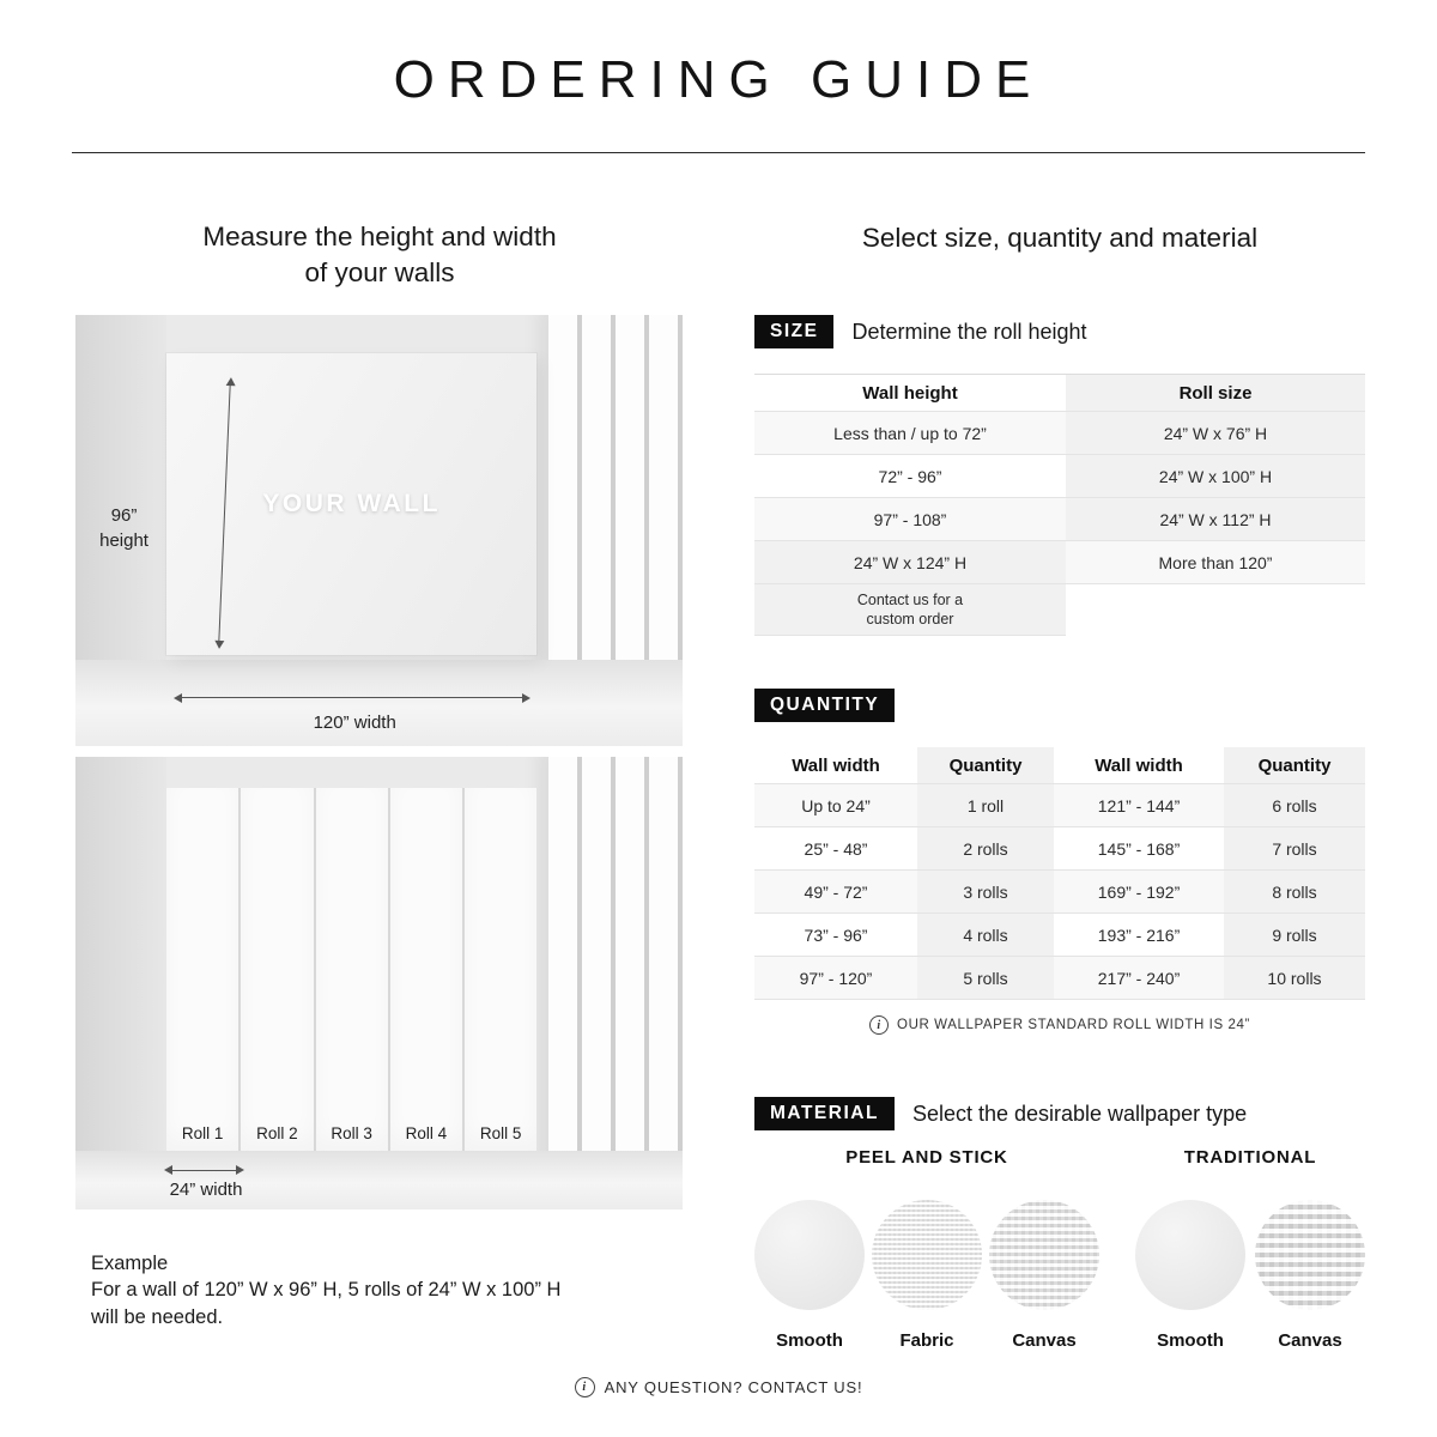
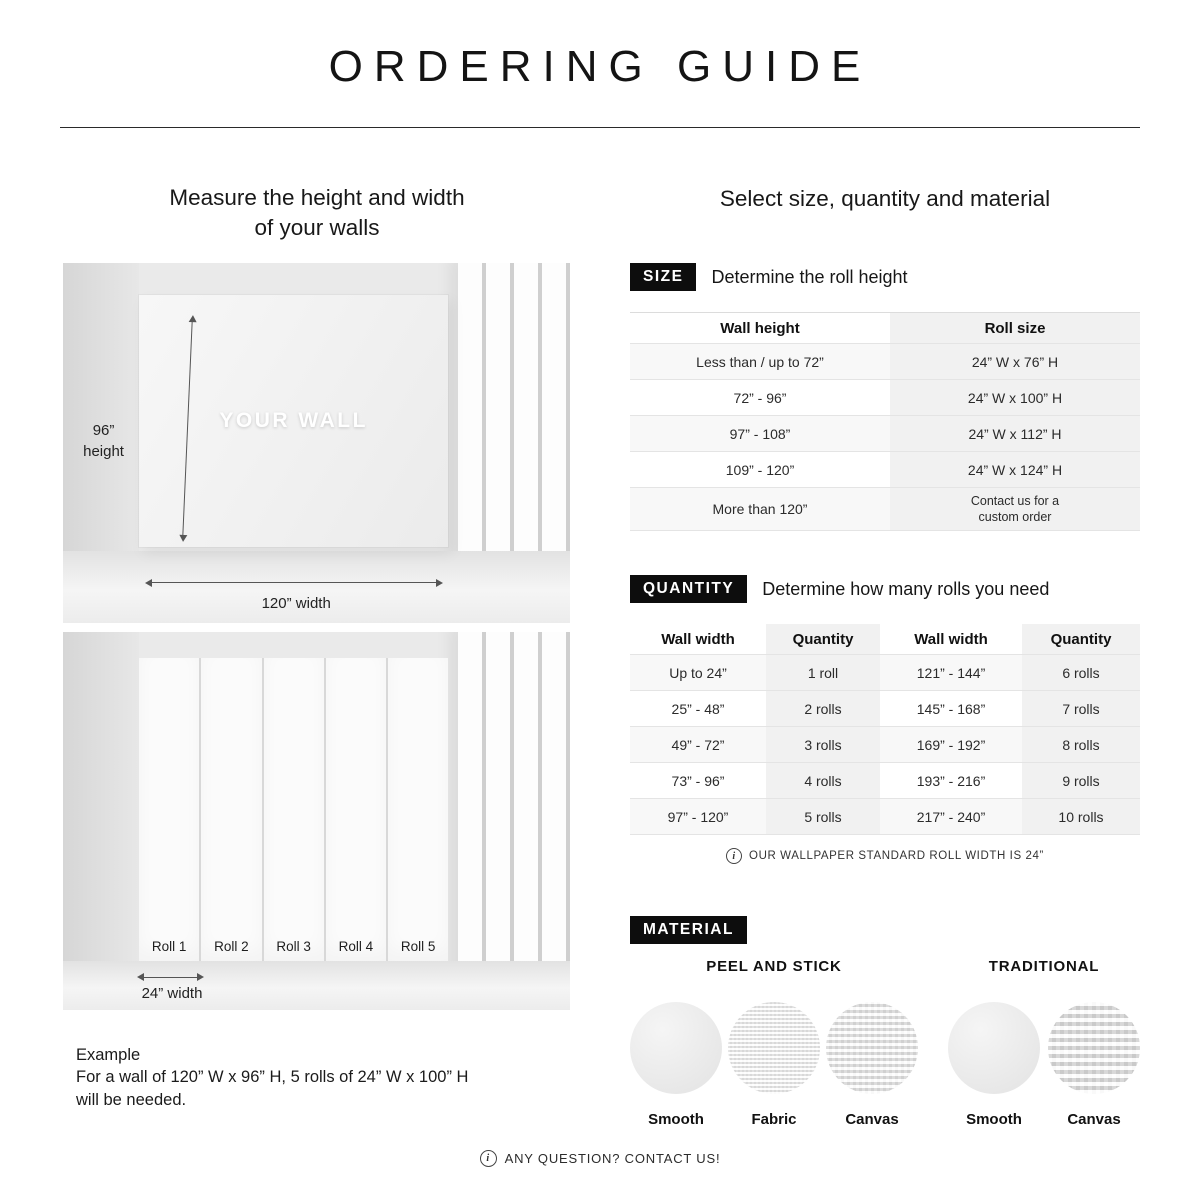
  ORDERING GUIDE
  Measure the height and width
  of your walls
  YOUR WALL
  96”
  height
  120” width
  Roll 1
  Roll 2
  Roll 3
  Roll 4
  Roll 5
  24” width
  Example
  For a wall of 120” W x 96” H, 5 rolls of 24” W x 100” H
  will be needed.
  Select size, quantity and material
  SIZE
  Determine the roll height
  Wall height
  Roll size
  Less than / up to 72”
  24” W x 76” H
  72” - 96”
  24” W x 100” H
  97” - 108”
  24” W x 112” H
+ 109” - 120”
  24” W x 124” H
  More than 120”
  Contact us for a
  custom order
  QUANTITY
+ Determine how many rolls you need
  Wall width
  Quantity
  Wall width
  Quantity
  Up to 24”
  1 roll
  121” - 144”
  6 rolls
  25” - 48”
  2 rolls
  145” - 168”
  7 rolls
  49” - 72”
  3 rolls
  169” - 192”
  8 rolls
  73” - 96”
  4 rolls
  193” - 216”
  9 rolls
  97” - 120”
  5 rolls
  217” - 240”
  10 rolls
  OUR WALLPAPER STANDARD ROLL WIDTH IS 24”
  MATERIAL
- Select the desirable wallpaper type
  PEEL AND STICK
  Smooth
  Fabric
  Canvas
  TRADITIONAL
  Smooth
  Canvas
  ANY QUESTION? CONTACT US!
